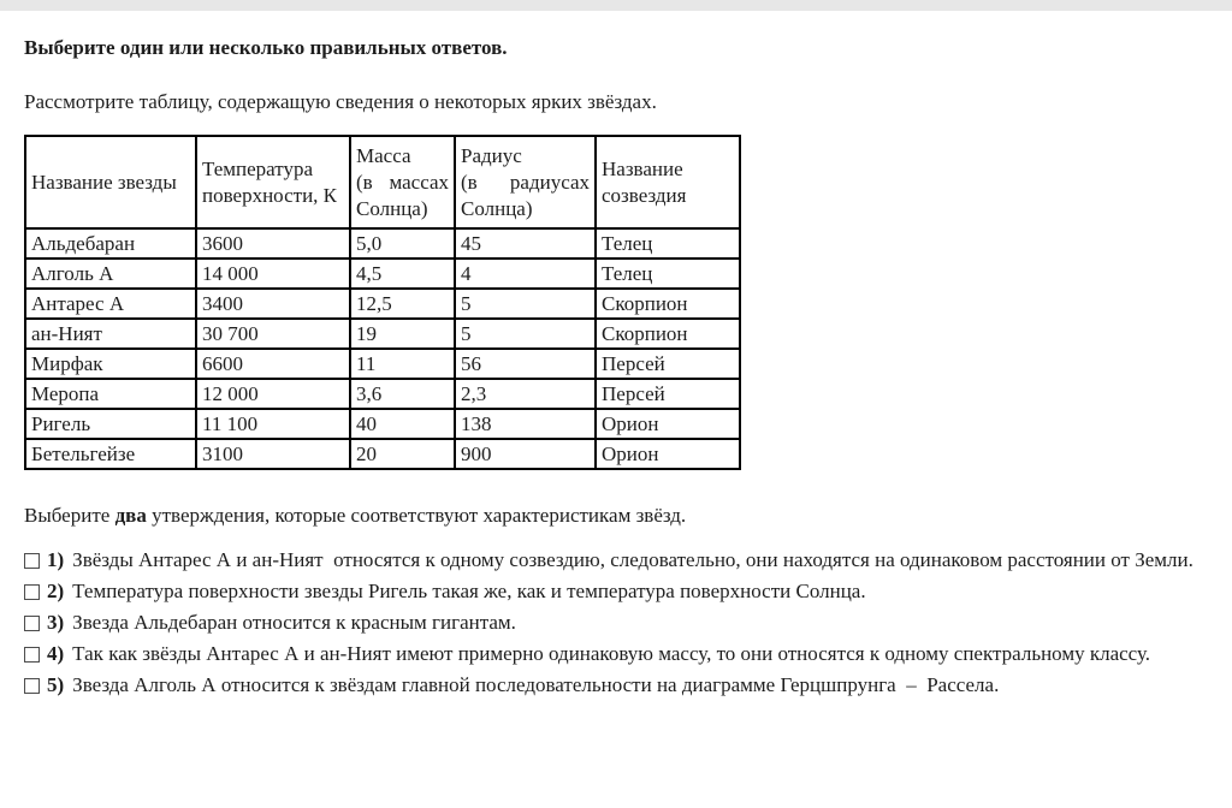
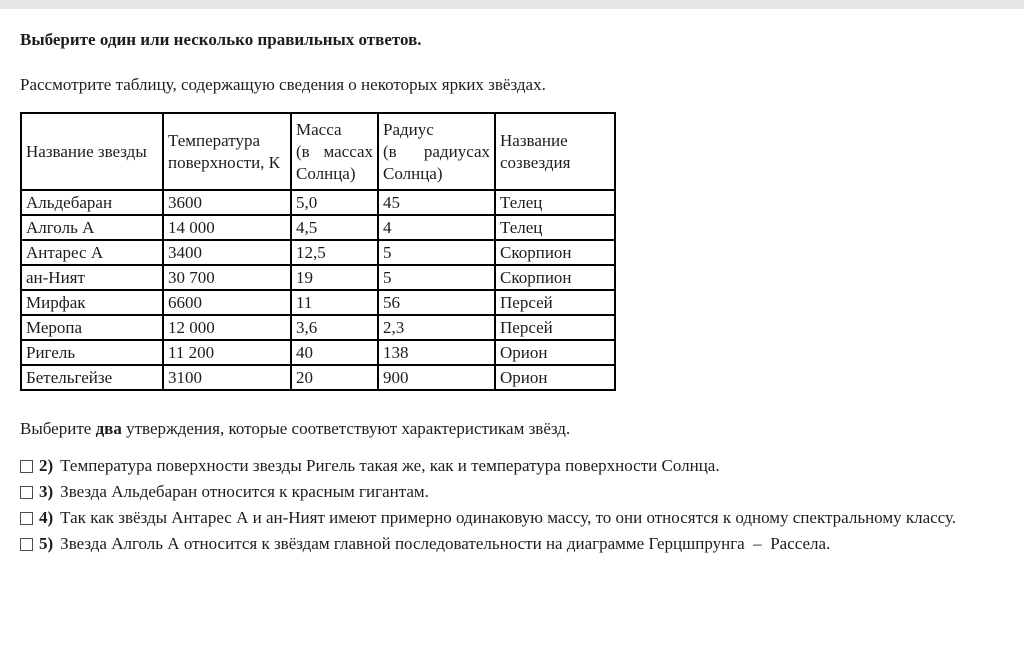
  Выберите один или несколько правильных ответов.
  Рассмотрите таблицу, содержащую сведения о некоторых ярких звёздах.
  Название звезды	Температура поверхности, К	Масса (в массах Солнца)	Радиус (в радиусах Солнца)	Название созвездия
  Альдебаран	3600	5,0	45	Телец
  Алголь А	14 000	4,5	4	Телец
  Антарес А	3400	12,5	5	Скорпион
  ан-Ният	30 700	19	5	Скорпион
  Мирфак	6600	11	56	Персей
  Меропа	12 000	3,6	2,3	Персей
- Ригель	11 100	40	138	Орион
+ Ригель	11 200	40	138	Орион
  Бетельгейзе	3100	20	900	Орион
  Выберите два утверждения, которые соответствуют характеристикам звёзд.
- 1)
- Звёзды Антарес А и ан-Ният относятся к одному созвездию, следовательно, они находятся на одинаковом расстоянии от Земли.
  2)
  Температура поверхности звезды Ригель такая же, как и температура поверхности Солнца.
  3)
  Звезда Альдебаран относится к красным гигантам.
  4)
  Так как звёзды Антарес А и ан-Ният имеют примерно одинаковую массу, то они относятся к одному спектральному классу.
  5)
  Звезда Алголь А относится к звёздам главной последовательности на диаграмме Герцшпрунга – Рассела.
